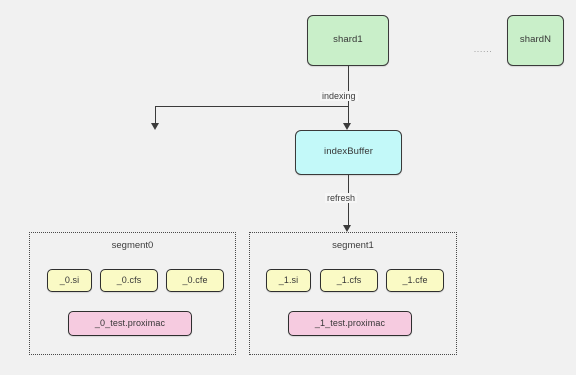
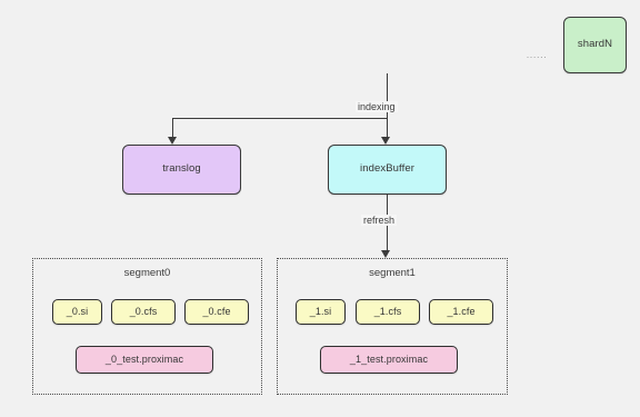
- shard1
  ......
  shardN
  indexing
+ translog
  indexBuffer
  refresh
  segment0
  _0.si
  _0.cfs
  _0.cfe
  _0_test.proximac
  segment1
  _1.si
  _1.cfs
  _1.cfe
  _1_test.proximac
